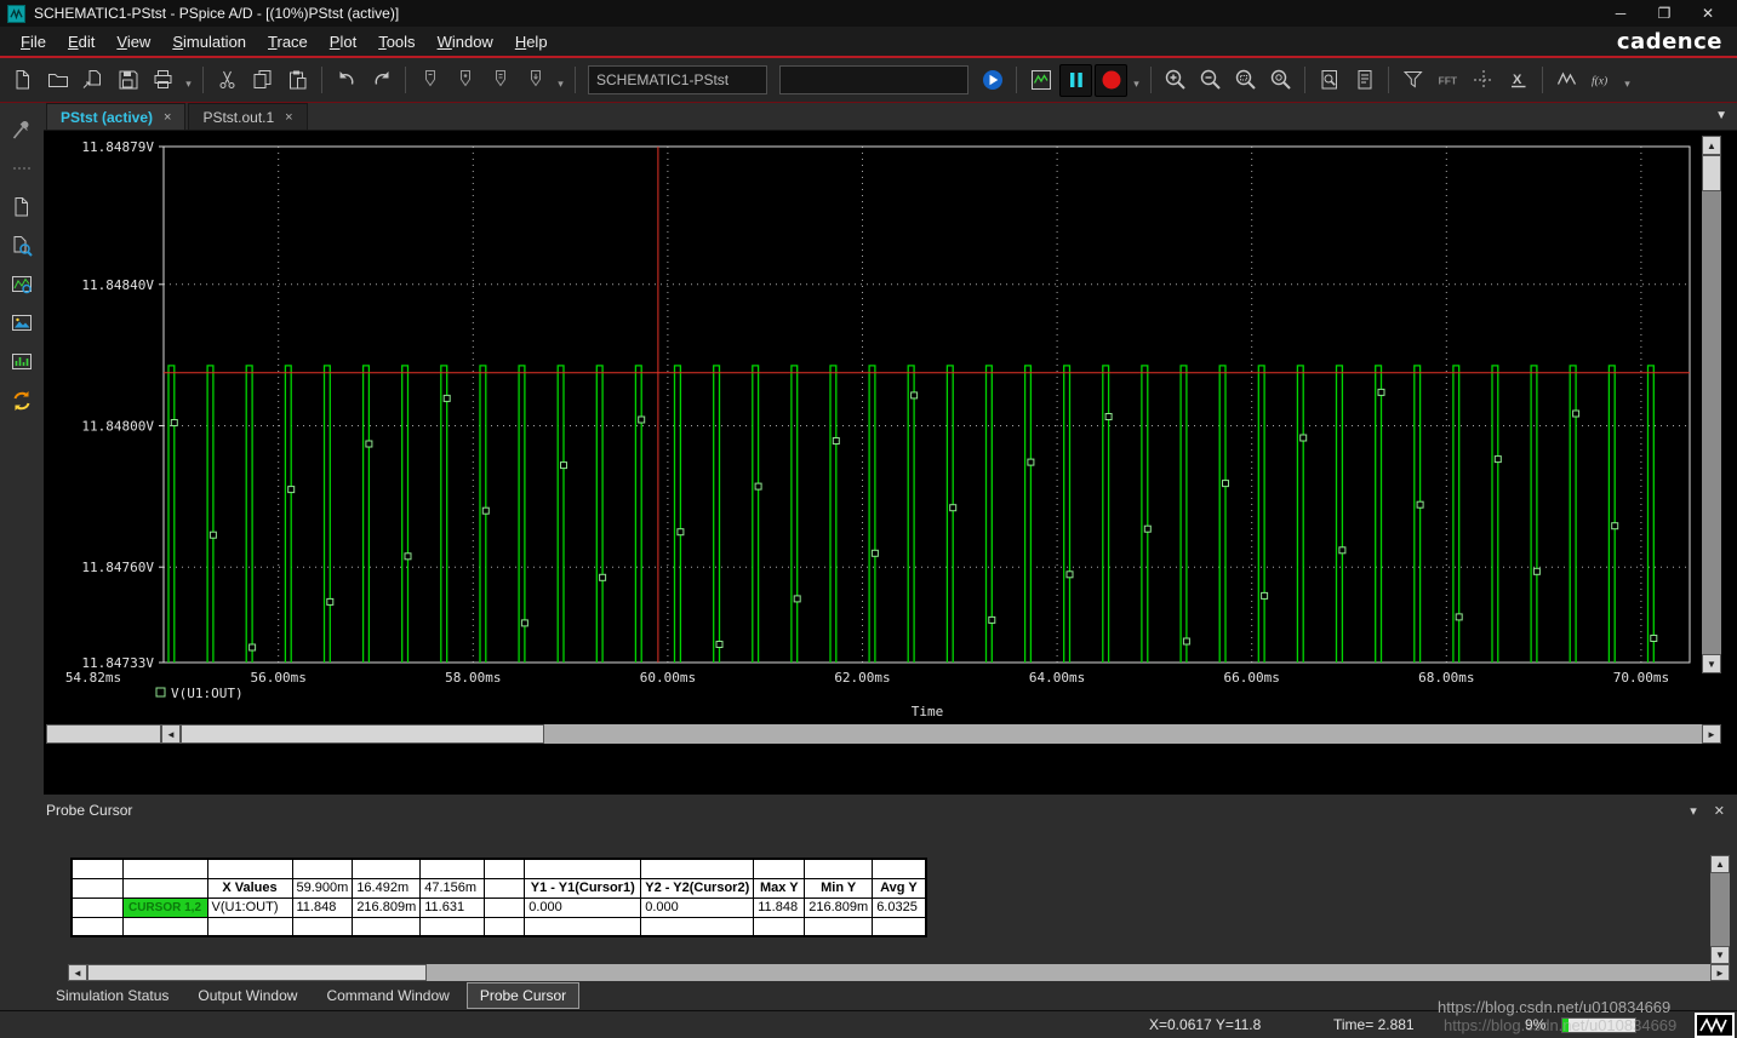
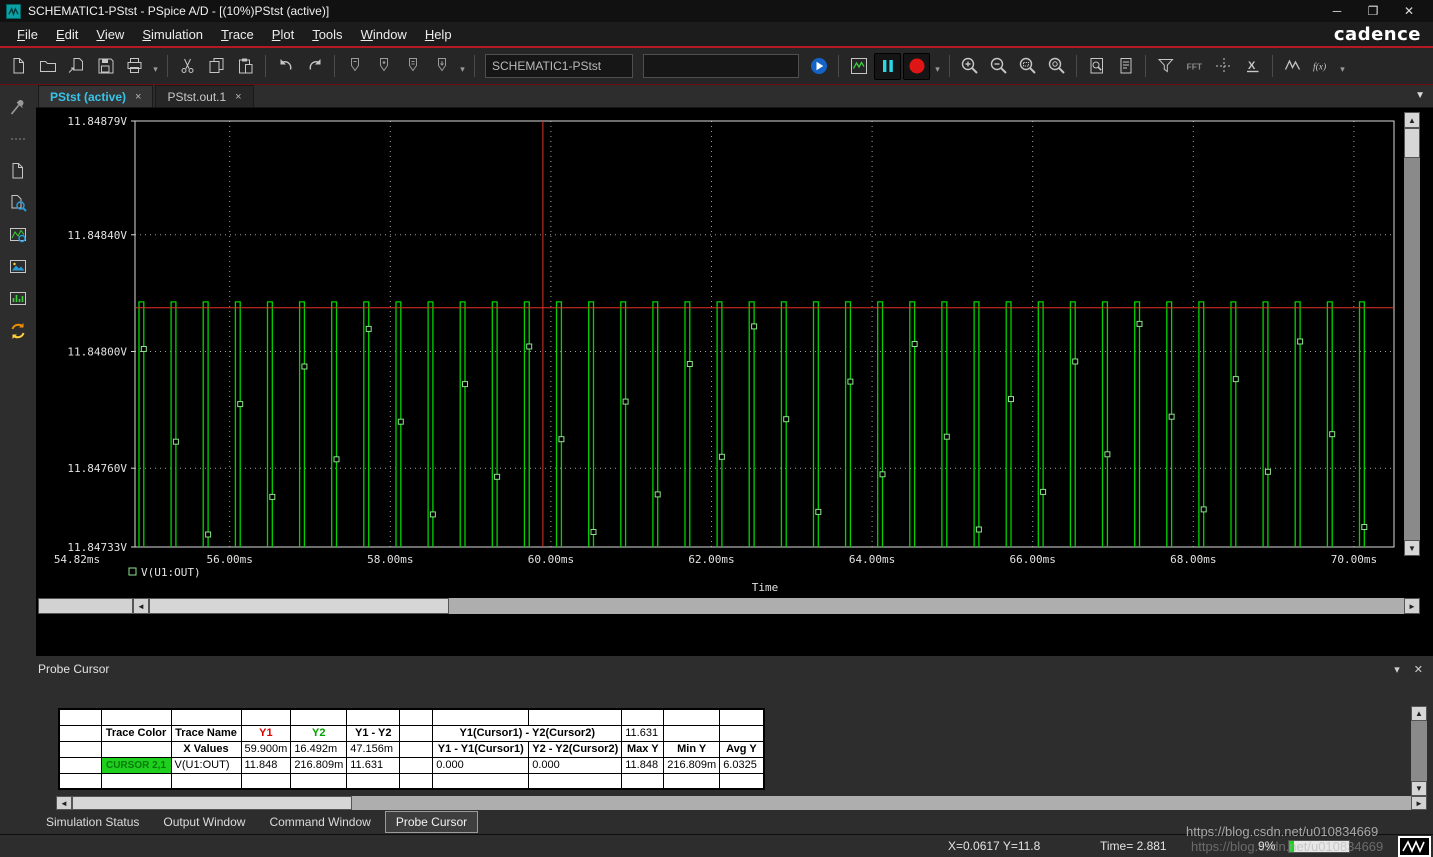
  SCHEMATIC1-PStst - PSpice A/D - [(10%)PStst (active)]
  ─
  ❐
  ✕
  File
  Edit
  View
  Simulation
  Trace
  Plot
  Tools
  Window
  Help
  cadence
  ▾
  ▾
  SCHEMATIC1-PStst
  ▾
  FFT
  X
  f(x)
  ▾
  PStst (active)
  ×
  PStst.out.1
  ×
  ▼
  11.84879V
  11.84840V
  11.84800V
  11.84760V
  11.84733V
  54.82ms
  56.00ms
  58.00ms
  60.00ms
  62.00ms
  64.00ms
  66.00ms
  68.00ms
  70.00ms
  V(U1:OUT)
  Time
  ▲
  ▼
  ◄
  ►
  Probe Cursor
  ▾
  ✕
+ 	Trace Color	Trace Name	Y1	Y2	Y1 - Y2		Y1(Cursor1) - Y2(Cursor2)	11.631
  		X Values	59.900m	16.492m	47.156m		Y1 - Y1(Cursor1)	Y2 - Y2(Cursor2)	Max Y	Min Y	Avg Y
- 	CURSOR 1,2	V(U1:OUT)	11.848	216.809m	11.631		0.000	0.000	11.848	216.809m	6.0325
+ 	CURSOR 2,1	V(U1:OUT)	11.848	216.809m	11.631		0.000	0.000	11.848	216.809m	6.0325
  ▲
  ▼
  ◄
  ►
  Simulation Status
  Output Window
  Command Window
  Probe Cursor
  X=0.0617 Y=11.8
  Time= 2.881
  9%
  https://blog.csdn.net/u010834669
  https://blog.csdn.net/u010834669
